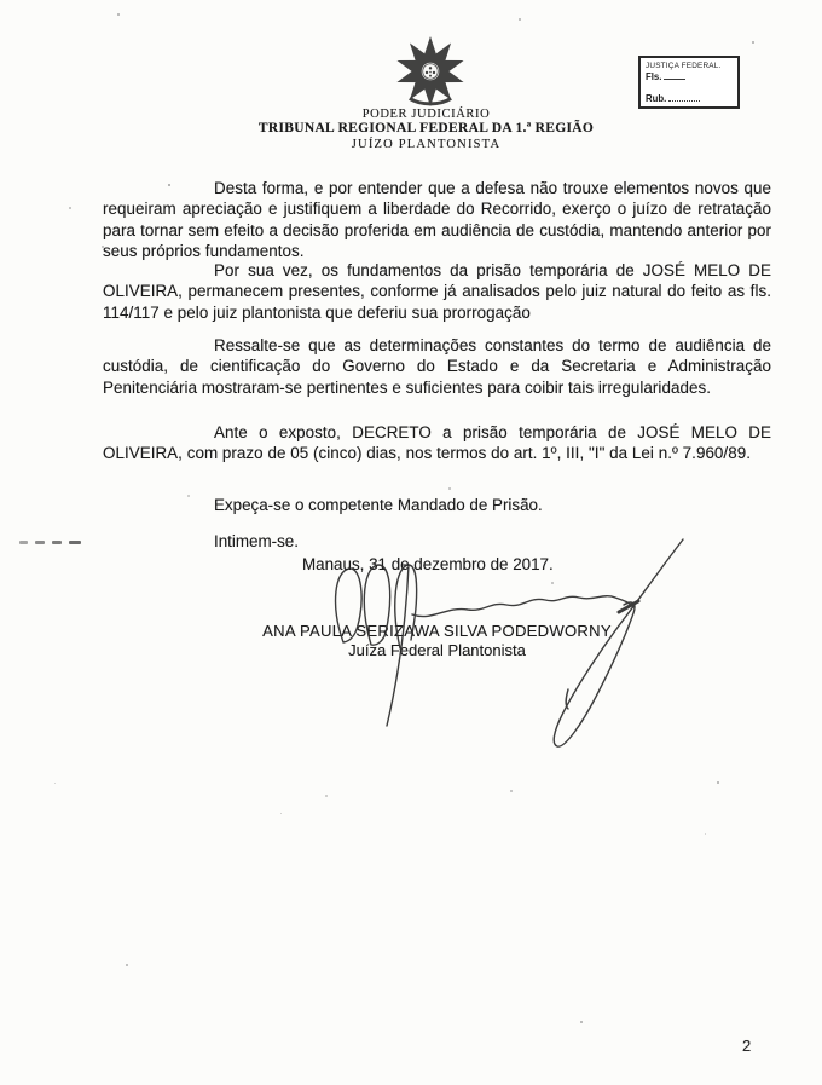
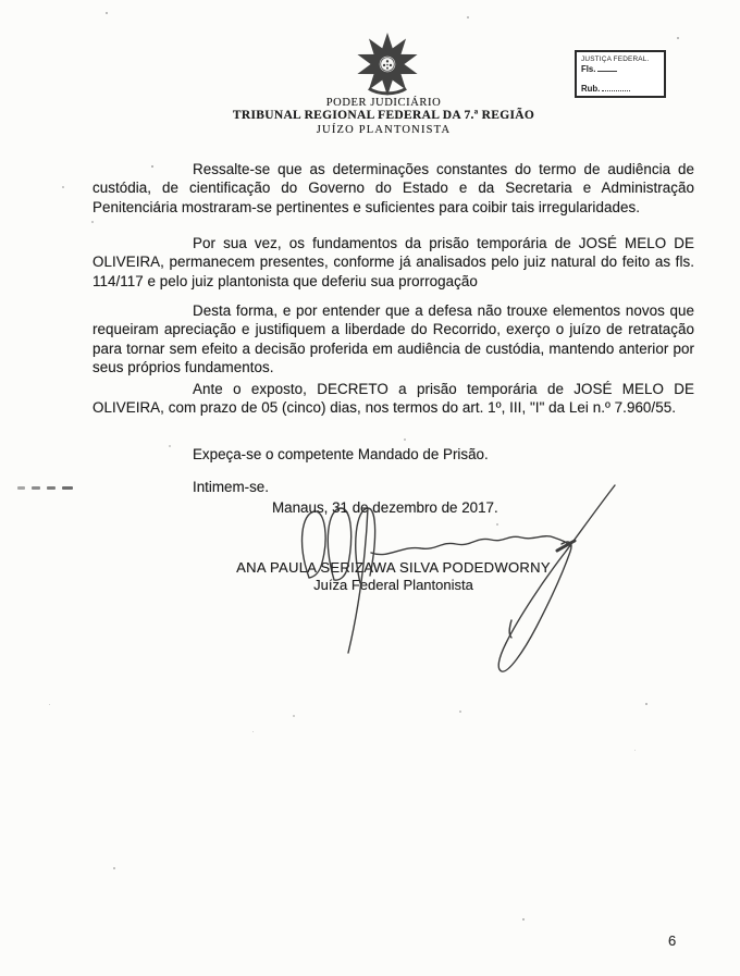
  PODER JUDICIÁRIO
- TRIBUNAL REGIONAL FEDERAL DA 1.ª REGIÃO
+ TRIBUNAL REGIONAL FEDERAL DA 7.ª REGIÃO
  JUÍZO PLANTONISTA
  Fls.
  Rub.
- Desta forma, e por entender que a defesa não trouxe elementos novos que requeiram apreciação e justifiquem a liberdade do Recorrido, exerço o juízo de retratação para tornar sem efeito a decisão proferida em audiência de custódia, mantendo anterior por seus próprios fundamentos.
+ Ressalte-se que as determinações constantes do termo de audiência de custódia, de cientificação do Governo do Estado e da Secretaria e Administração Penitenciária mostraram-se pertinentes e suficientes para coibir tais irregularidades.
  Por sua vez, os fundamentos da prisão temporária de JOSÉ MELO DE OLIVEIRA, permanecem presentes, conforme já analisados pelo juiz natural do feito as fls. 114/117 e pelo juiz plantonista que deferiu sua prorrogação
- Ressalte-se que as determinações constantes do termo de audiência de custódia, de cientificação do Governo do Estado e da Secretaria e Administração Penitenciária mostraram-se pertinentes e suficientes para coibir tais irregularidades.
+ Desta forma, e por entender que a defesa não trouxe elementos novos que requeiram apreciação e justifiquem a liberdade do Recorrido, exerço o juízo de retratação para tornar sem efeito a decisão proferida em audiência de custódia, mantendo anterior por seus próprios fundamentos.
- Ante o exposto, DECRETO a prisão temporária de JOSÉ MELO DE OLIVEIRA, com prazo de 05 (cinco) dias, nos termos do art. 1º, III, "I" da Lei n.º 7.960/89.
+ Ante o exposto, DECRETO a prisão temporária de JOSÉ MELO DE OLIVEIRA, com prazo de 05 (cinco) dias, nos termos do art. 1º, III, "I" da Lei n.º 7.960/55.
  Expeça-se o competente Mandado de Prisão.
  Intimem-se.
  Manaus, 31 de dezembro de 2017.
  ANA PAULA SERIZAWA SILVA PODEDWORNY
  Juíza Federal Plantonista
- 2
+ 6
